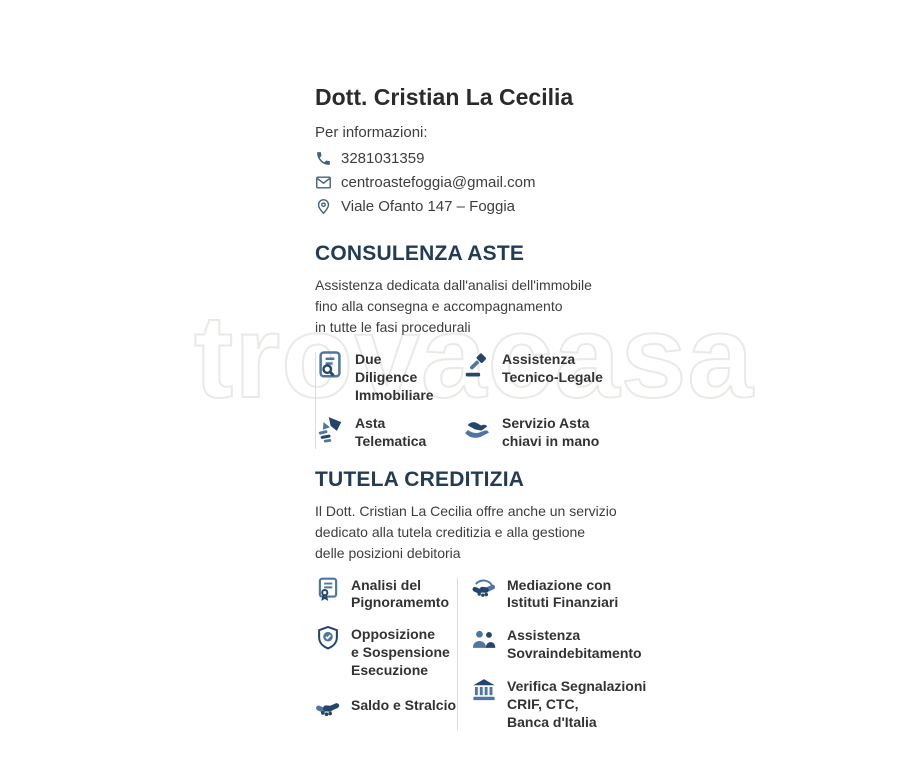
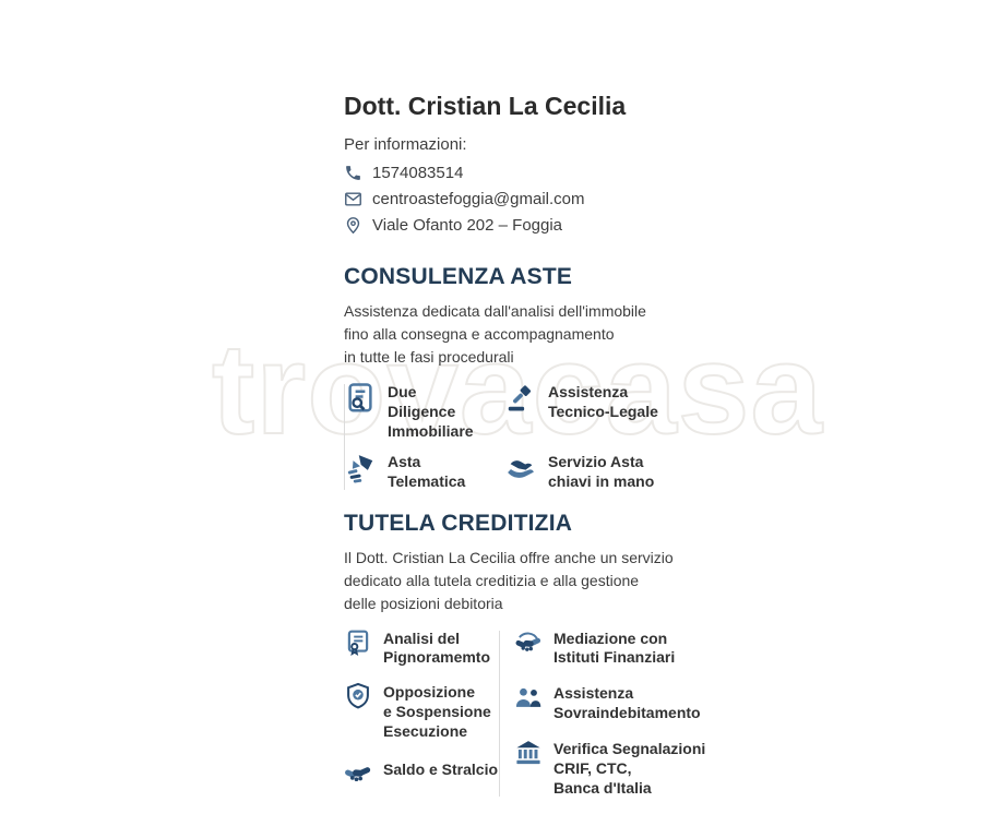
  trovacasa
  Dott. Cristian La Cecilia
  Per informazioni:
- 3281031359
+ 1574083514
  centroastefoggia@gmail.com
- Viale Ofanto 147 – Foggia
+ Viale Ofanto 202 – Foggia
  CONSULENZA ASTE
  Assistenza dedicata dall'analisi dell'immobile
  fino alla consegna e accompagnamento
  in tutte le fasi procedurali
  Due
  Diligence
  Immobiliare
  Assistenza
  Tecnico-Legale
  Asta
  Telematica
  Servizio Asta
  chiavi in mano
  TUTELA CREDITIZIA
  Il Dott. Cristian La Cecilia offre anche un servizio
  dedicato alla tutela creditizia e alla gestione
  delle posizioni debitoria
  Analisi del
  Pignoramemto
  Opposizione
  e Sospensione
  Esecuzione
  Saldo e Stralcio
  Mediazione con
  Istituti Finanziari
  Assistenza
  Sovraindebitamento
  Verifica Segnalazioni
  CRIF, CTC,
  Banca d'Italia
